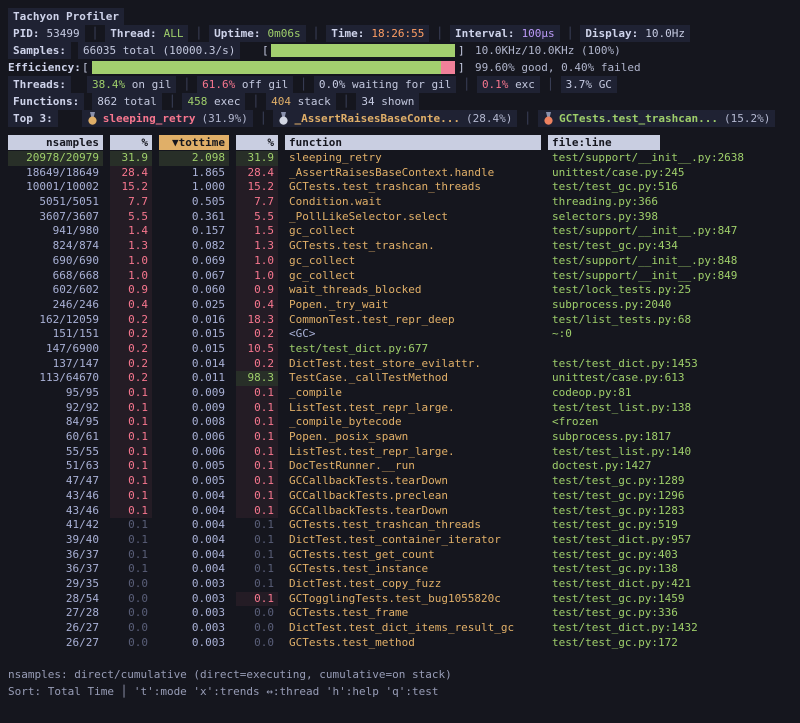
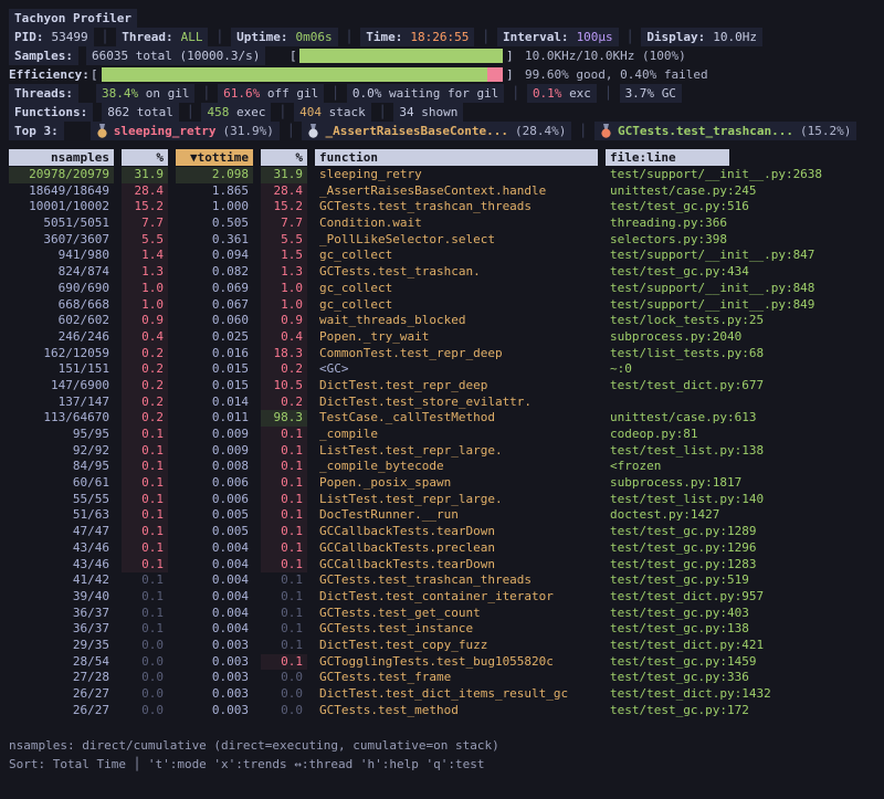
  Tachyon Profiler
  PID:
  53499
  │
  Thread:
  ALL
  │
  Uptime:
  0m06s
  │
  Time:
  18:26:55
  │
  Interval:
  100µs
  │
  Display:
  10.0Hz
  Samples:
  66035 total (10000.3/s)
  [
  ]
  10.0KHz/10.0KHz (100%)
  Efficiency:
  [
  ]
  99.60% good, 0.40% failed
  Threads:
  38.4%
  on gil
  │
  61.6%
  off gil
  │
  0.0%
  waiting for gil
  │
  0.1%
  exc
  │
  3.7%
  GC
  Functions:
  862
  total
  │
  458
  exec
  │
  404
  stack
  │
  34
  shown
  Top 3:
  sleeping_retry
  (31.9%)
  │
  _AssertRaisesBaseConte...
  (28.4%)
  │
  GCTests.test_trashcan...
  (15.2%)
  nsamples
  %
  ▼tottime
  %
  function
  file:line
  20978/20979
  31.9
  2.098
  31.9
  sleeping_retry
  test/support/__init__.py:2638
  18649/18649
  28.4
  1.865
  28.4
  _AssertRaisesBaseContext.handle
  unittest/case.py:245
  10001/10002
  15.2
  1.000
  15.2
  GCTests.test_trashcan_threads
  test/test_gc.py:516
  5051/5051
  7.7
  0.505
  7.7
  Condition.wait
  threading.py:366
  3607/3607
  5.5
  0.361
  5.5
  _PollLikeSelector.select
  selectors.py:398
  941/980
  1.4
- 0.157
+ 0.094
  1.5
  gc_collect
  test/support/__init__.py:847
  824/874
  1.3
  0.082
  1.3
  test/test_gc.py:434
  690/690
  1.0
  0.069
  1.0
  gc_collect
  test/support/__init__.py:848
  668/668
  1.0
  0.067
  1.0
  gc_collect
  test/support/__init__.py:849
  602/602
  0.9
  0.060
  0.9
  wait_threads_blocked
  test/lock_tests.py:25
  246/246
  0.4
  0.025
  0.4
  Popen._try_wait
  subprocess.py:2040
  162/12059
  0.2
  0.016
  18.3
  CommonTest.test_repr_deep
  test/list_tests.py:68
  151/151
  0.2
  0.015
  0.2
  <GC>
  ~:0
  147/6900
  0.2
  0.015
  10.5
+ DictTest.test_repr_deep
  test/test_dict.py:677
  137/147
  0.2
  0.014
  0.2
  DictTest.test_store_evilattr.
- test/test_dict.py:1453
  113/64670
  0.2
  0.011
  98.3
  TestCase._callTestMethod
  unittest/case.py:613
  95/95
  0.1
  0.009
  0.1
  _compile
  codeop.py:81
  92/92
  0.1
  0.009
  0.1
  test/test_list.py:138
  84/95
  0.1
  0.008
  0.1
  _compile_bytecode
  60/61
  0.1
  0.006
  0.1
  Popen._posix_spawn
  subprocess.py:1817
  55/55
  0.1
  0.006
  0.1
  test/test_list.py:140
  51/63
  0.1
  0.005
  0.1
  DocTestRunner.__run
  doctest.py:1427
  47/47
  0.1
  0.005
  0.1
  GCCallbackTests.tearDown
  test/test_gc.py:1289
  43/46
  0.1
  0.004
  0.1
  GCCallbackTests.preclean
  test/test_gc.py:1296
  43/46
  0.1
  0.004
  0.1
  GCCallbackTests.tearDown
  test/test_gc.py:1283
  41/42
  0.1
  0.004
  0.1
  GCTests.test_trashcan_threads
  test/test_gc.py:519
  39/40
  0.1
  0.004
  0.1
  DictTest.test_container_iterator
  test/test_dict.py:957
  36/37
  0.1
  0.004
  0.1
  GCTests.test_get_count
  test/test_gc.py:403
  36/37
  0.1
  0.004
  0.1
  GCTests.test_instance
  test/test_gc.py:138
  29/35
  0.0
  0.003
  0.1
  DictTest.test_copy_fuzz
  test/test_dict.py:421
  28/54
  0.0
  0.003
  0.1
  GCTogglingTests.test_bug1055820c
  test/test_gc.py:1459
  27/28
  0.0
  0.003
  0.0
  GCTests.test_frame
  test/test_gc.py:336
  26/27
  0.0
  0.003
  0.0
  DictTest.test_dict_items_result_gc
  test/test_dict.py:1432
  26/27
  0.0
  0.003
  0.0
  GCTests.test_method
  test/test_gc.py:172
  nsamples: direct/cumulative (direct=executing, cumulative=on stack)
  Sort: Total Time │ 't':mode 'x':trends ↔:thread 'h':help 'q':test
